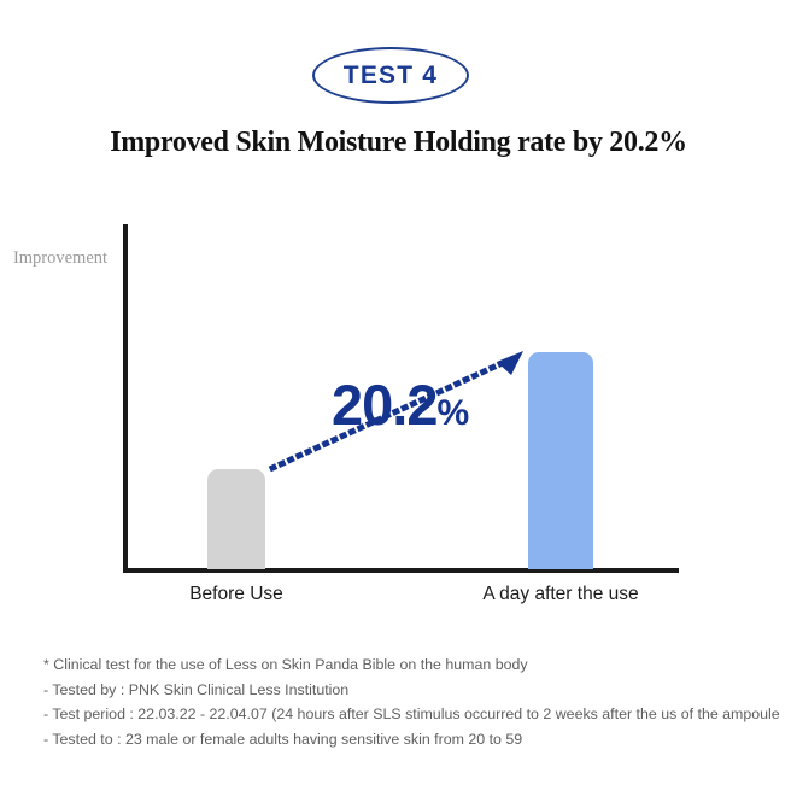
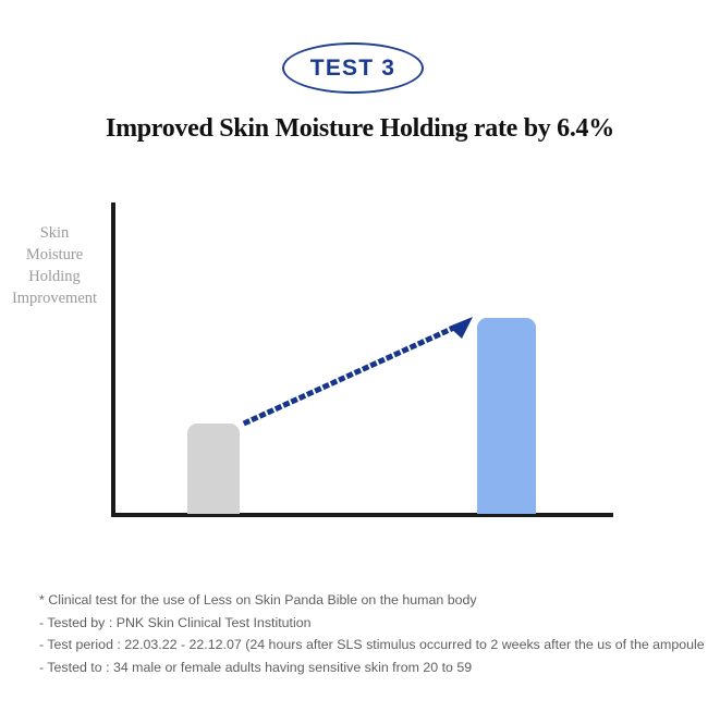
- TEST 4
+ TEST 3
- Improved Skin Moisture Holding rate by 20.2%
+ Improved Skin Moisture Holding rate by 6.4%
+ Skin
+ Moisture
+ Holding
  Improvement
- Before Use
- A day after the use
- 20.2%
  * Clinical test for the use of Less on Skin Panda Bible on the human body
- - Tested by : PNK Skin Clinical Less Institution
+ - Tested by : PNK Skin Clinical Test Institution
- - Test period : 22.03.22 - 22.04.07 (24 hours after SLS stimulus occurred to 2 weeks after the us of the ampoule
+ - Test period : 22.03.22 - 22.12.07 (24 hours after SLS stimulus occurred to 2 weeks after the us of the ampoule
- - Tested to : 23 male or female adults having sensitive skin from 20 to 59
+ - Tested to : 34 male or female adults having sensitive skin from 20 to 59
